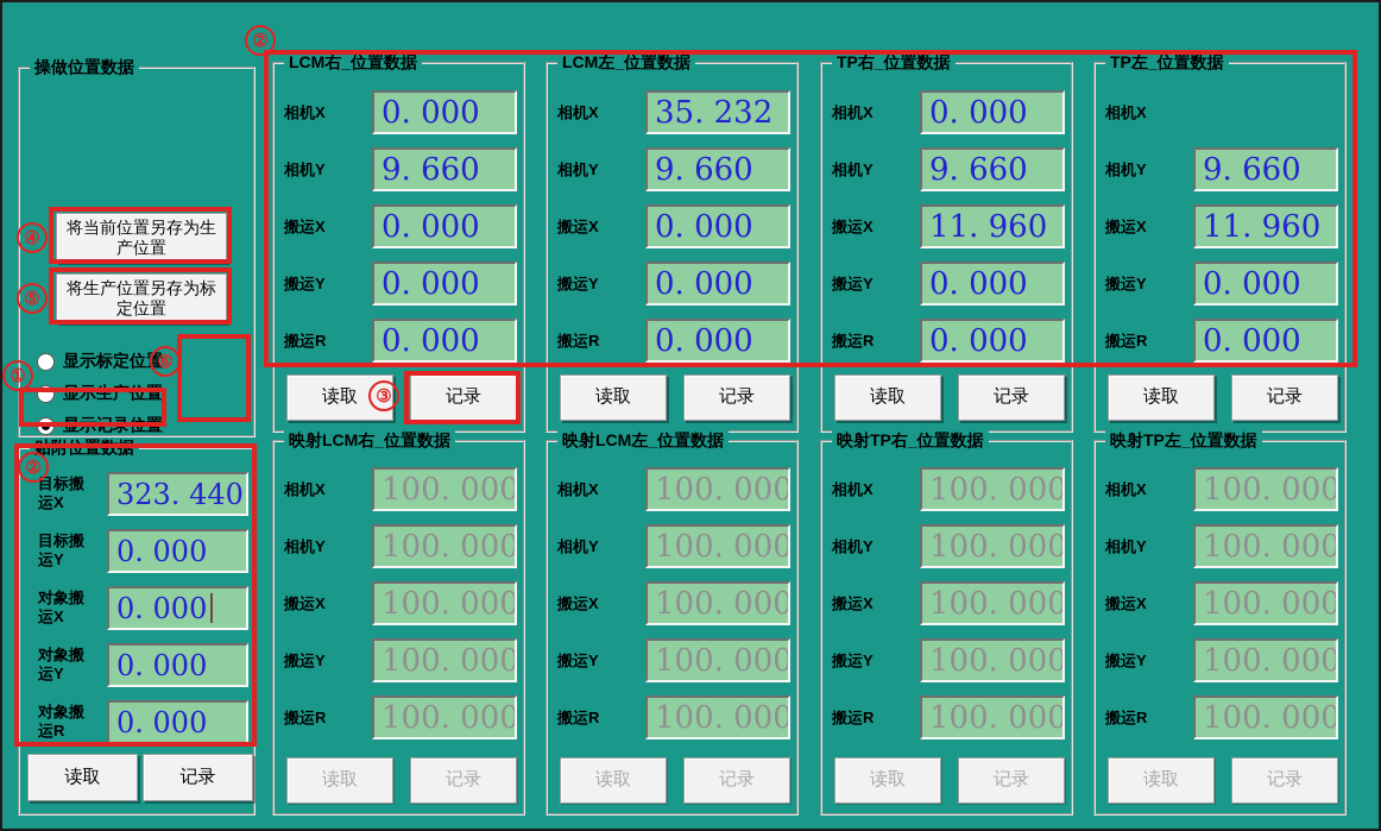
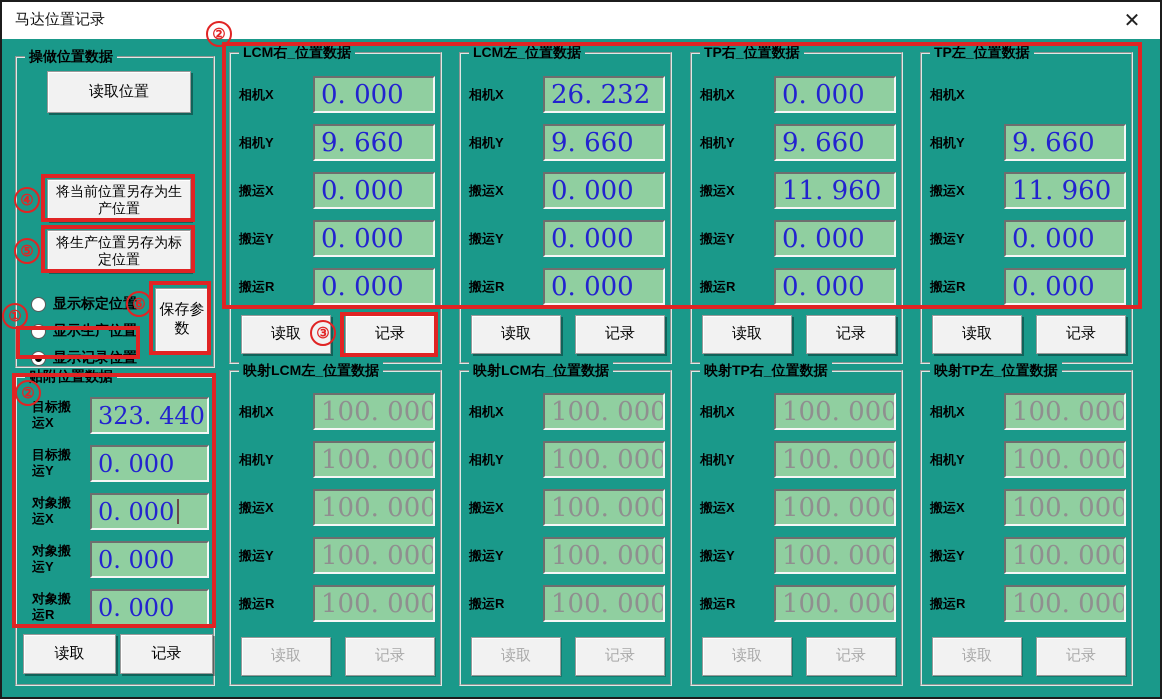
+ 马达位置记录
+ ✕
  操做位置数据
+ 读取位置
  将当前位置另存为生产位置
  将生产位置另存为标定位置
  显示标定位置
  显示生产位置
  显示记录位置
+ 保存参数
  贴附位置数据
  目标搬运X
  323. 440
  目标搬运Y
  0. 000
  对象搬运X
  0. 000
  对象搬运Y
  0. 000
  对象搬运R
  0. 000
  读取
  记录
  LCM右_位置数据
  相机X
  0. 000
  相机Y
  9. 660
  搬运X
  0. 000
  搬运Y
  0. 000
  搬运R
  0. 000
  读取
  记录
  LCM左_位置数据
  相机X
- 35. 232
+ 26. 232
  相机Y
  9. 660
  搬运X
  0. 000
  搬运Y
  0. 000
  搬运R
  0. 000
  读取
  记录
  TP右_位置数据
  相机X
  0. 000
  相机Y
  9. 660
  搬运X
  11. 960
  搬运Y
  0. 000
  搬运R
  0. 000
  读取
  记录
  TP左_位置数据
  相机X
  相机Y
  9. 660
  搬运X
  11. 960
  搬运Y
  0. 000
  搬运R
  0. 000
  读取
  记录
- 映射LCM右_位置数据
+ 映射LCM左_位置数据
  相机X
  100. 000
  相机Y
  100. 000
  搬运X
  100. 000
  搬运Y
  100. 000
  搬运R
  100. 000
  读取
  记录
- 映射LCM左_位置数据
+ 映射LCM右_位置数据
  相机X
  100. 000
  相机Y
  100. 000
  搬运X
  100. 000
  搬运Y
  100. 000
  搬运R
  100. 000
  读取
  记录
  映射TP右_位置数据
  相机X
  100. 000
  相机Y
  100. 000
  搬运X
  100. 000
  搬运Y
  100. 000
  搬运R
  100. 000
  读取
  记录
  映射TP左_位置数据
  相机X
  100. 000
  相机Y
  100. 000
  搬运X
  100. 000
  搬运Y
  100. 000
  搬运R
  100. 000
  读取
  记录
  ②
  ④
  ⑤
  ①
  ⑥
  ③
  ②
